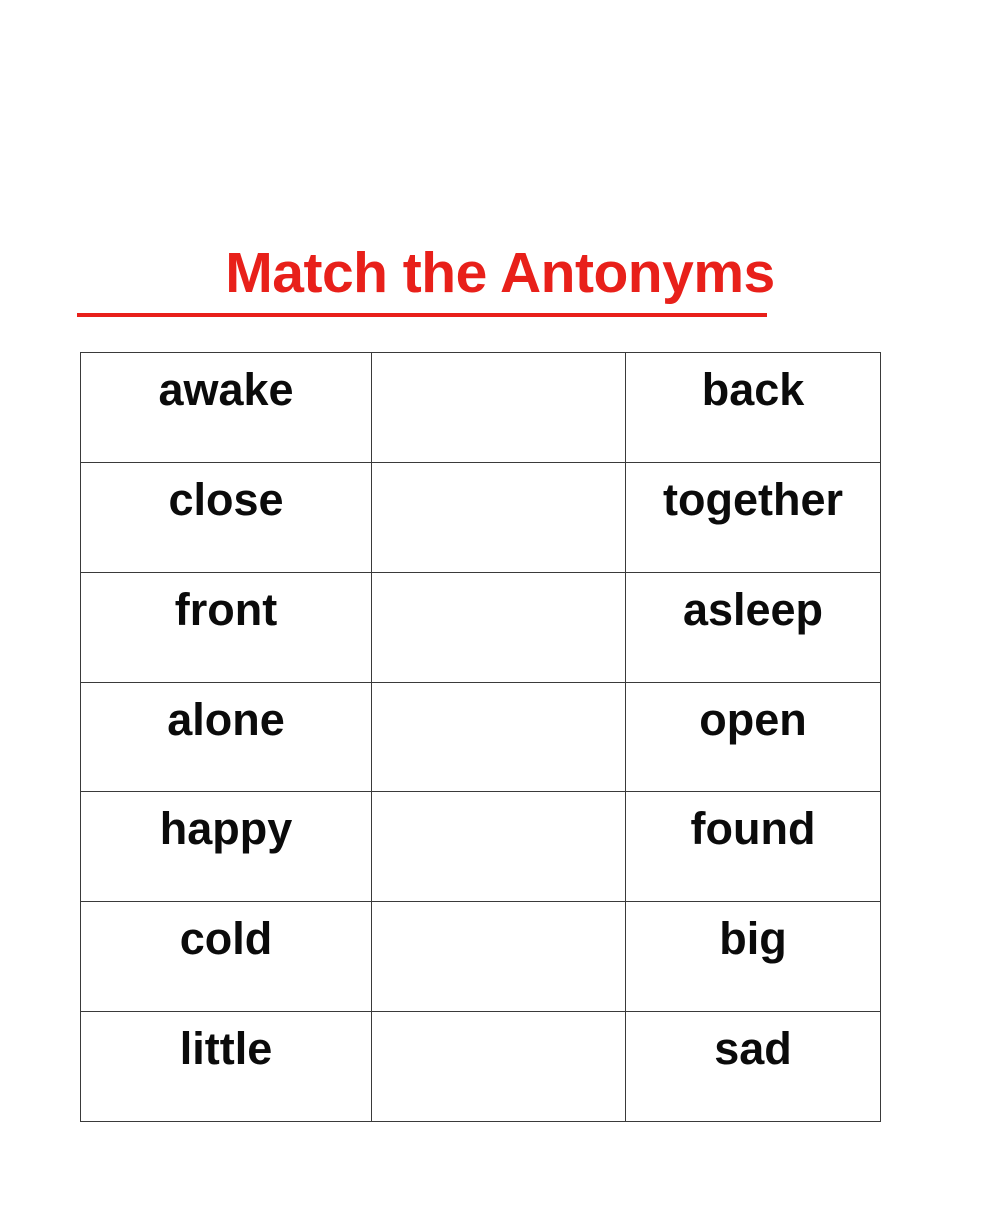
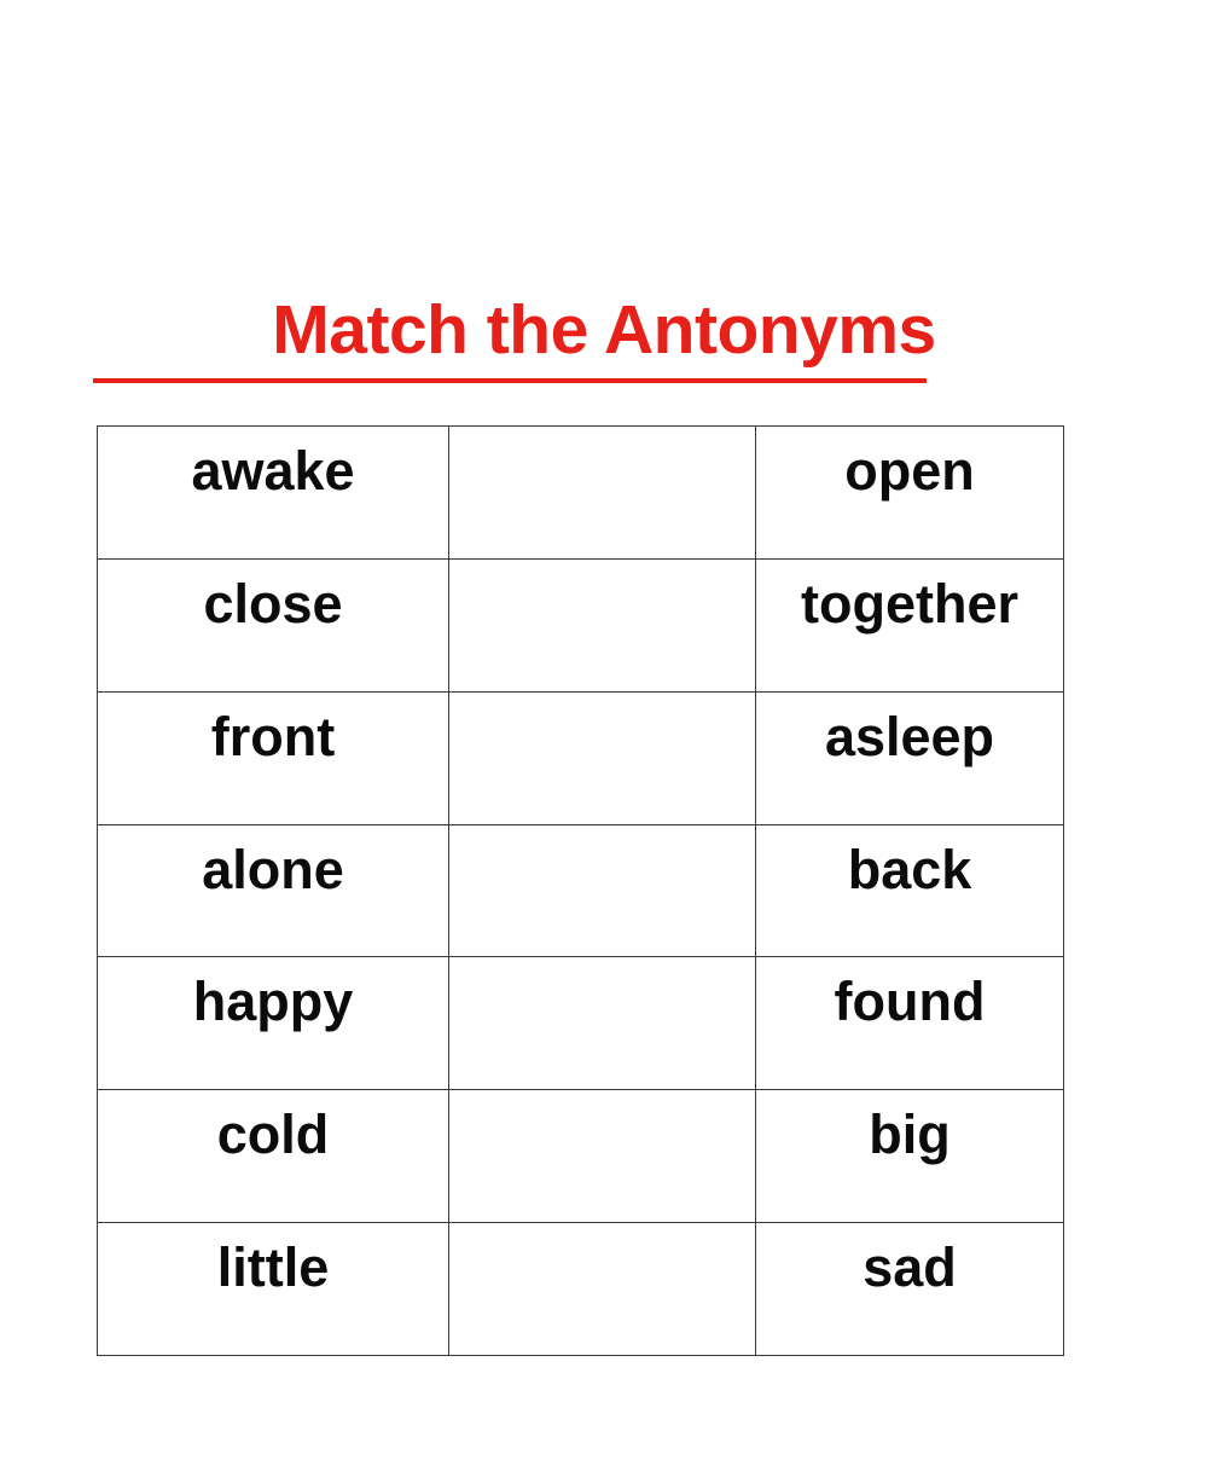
  Match the Antonyms
- awake		back
+ awake		open
  close		together
  front		asleep
- alone		open
+ alone		back
  happy		found
  cold		big
  little		sad
